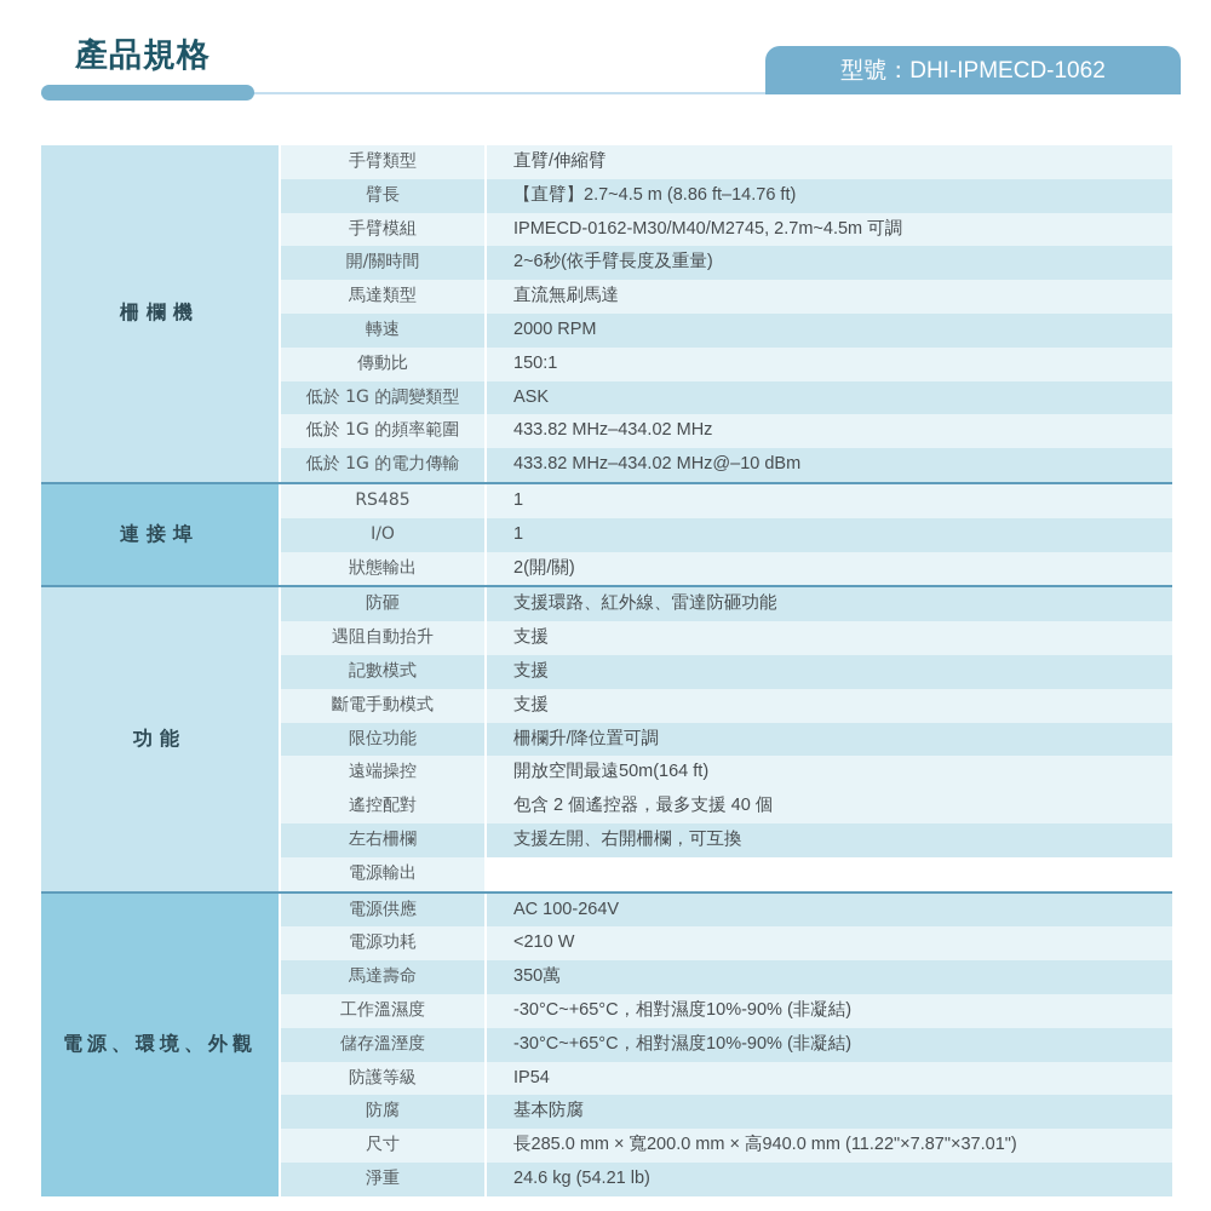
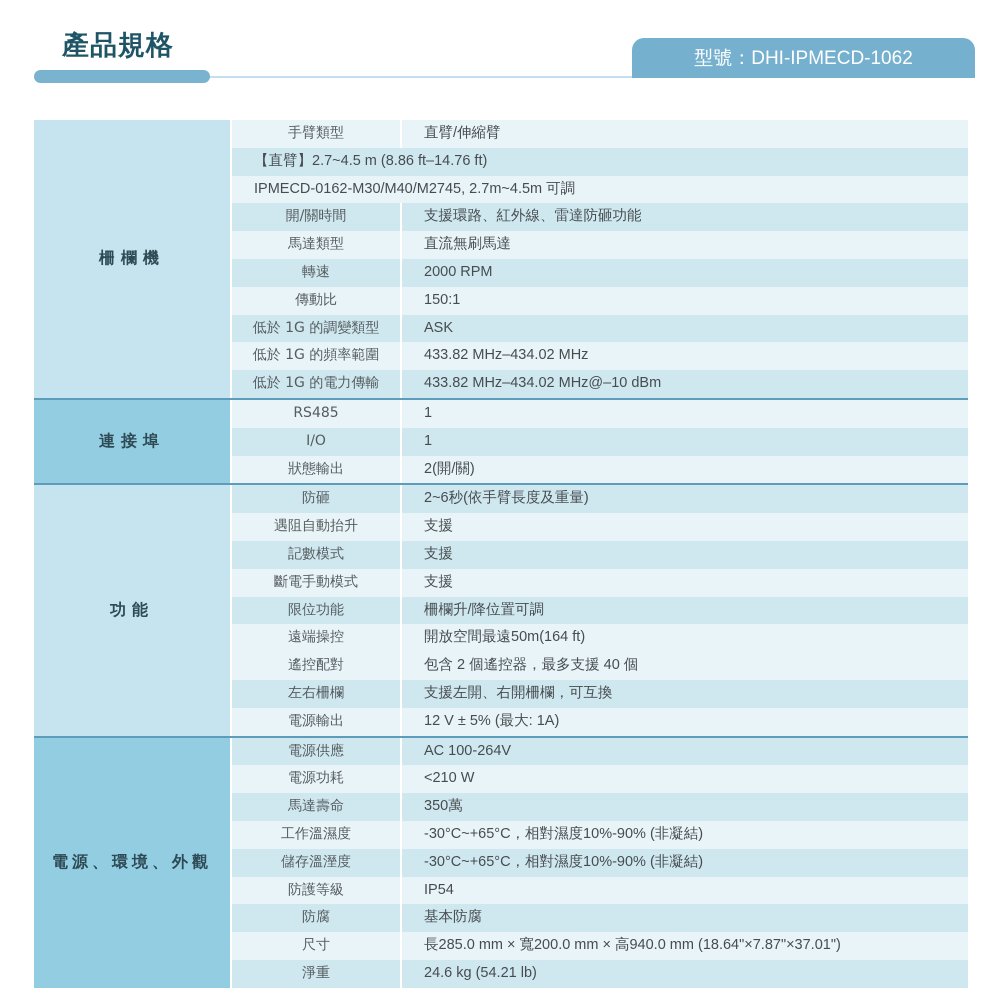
  產品規格
  型號：DHI-IPMECD-1062
  柵欄機
  手臂類型
  直臂/伸縮臂
- 臂長
  【直臂】2.7~4.5 m (8.86 ft–14.76 ft)
- 手臂模組
  IPMECD-0162-M30/M40/M2745, 2.7m~4.5m 可調
  開/關時間
- 2~6秒(依手臂長度及重量)
+ 支援環路、紅外線、雷達防砸功能
  馬達類型
  直流無刷馬達
  轉速
  2000 RPM
  傳動比
  150:1
  低於 1G 的調變類型
  ASK
  低於 1G 的頻率範圍
  433.82 MHz–434.02 MHz
  低於 1G 的電力傳輸
  433.82 MHz–434.02 MHz@–10 dBm
  連接埠
  RS485
  1
  I/O
  1
  狀態輸出
  2(開/關)
  功能
  防砸
- 支援環路、紅外線、雷達防砸功能
+ 2~6秒(依手臂長度及重量)
  遇阻自動抬升
  支援
  記數模式
  支援
  斷電手動模式
  支援
  限位功能
  柵欄升/降位置可調
  遠端操控
  開放空間最遠50m(164 ft)
  遙控配對
  包含 2 個遙控器，最多支援 40 個
  左右柵欄
  支援左開、右開柵欄，可互換
  電源輸出
+ 12 V ± 5% (最大: 1A)
  電源、環境、外觀
  電源供應
  AC 100-264V
  電源功耗
  <210 W
  馬達壽命
  350萬
  工作溫濕度
  -30°C~+65°C，相對濕度10%-90% (非凝結)
  儲存溫溼度
  -30°C~+65°C，相對濕度10%-90% (非凝結)
  防護等級
  IP54
  防腐
  基本防腐
  尺寸
- 長285.0 mm × 寬200.0 mm × 高940.0 mm (11.22"×7.87"×37.01")
+ 長285.0 mm × 寬200.0 mm × 高940.0 mm (18.64"×7.87"×37.01")
  淨重
  24.6 kg (54.21 lb)
